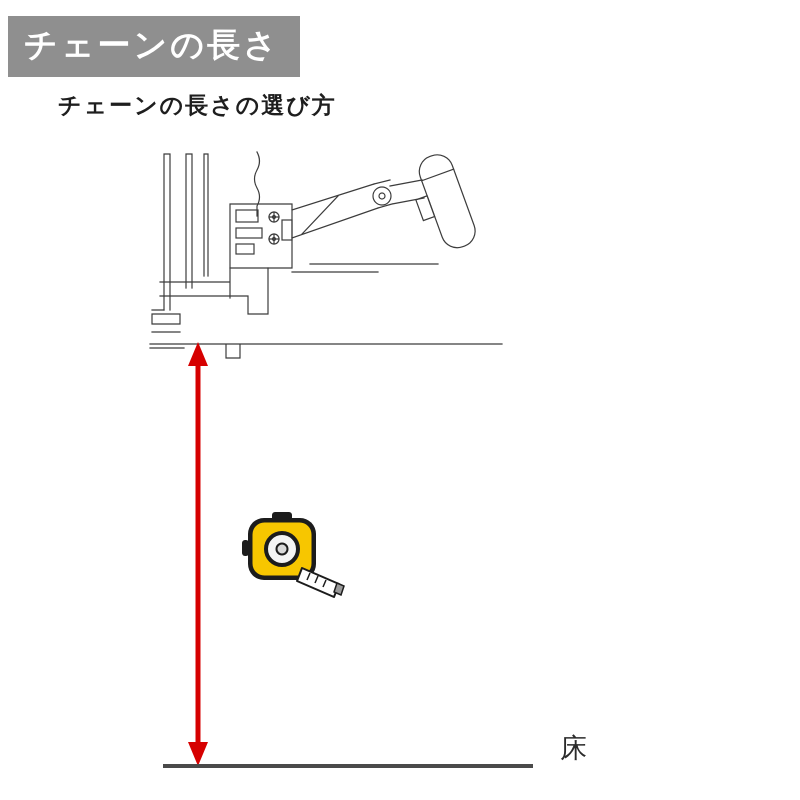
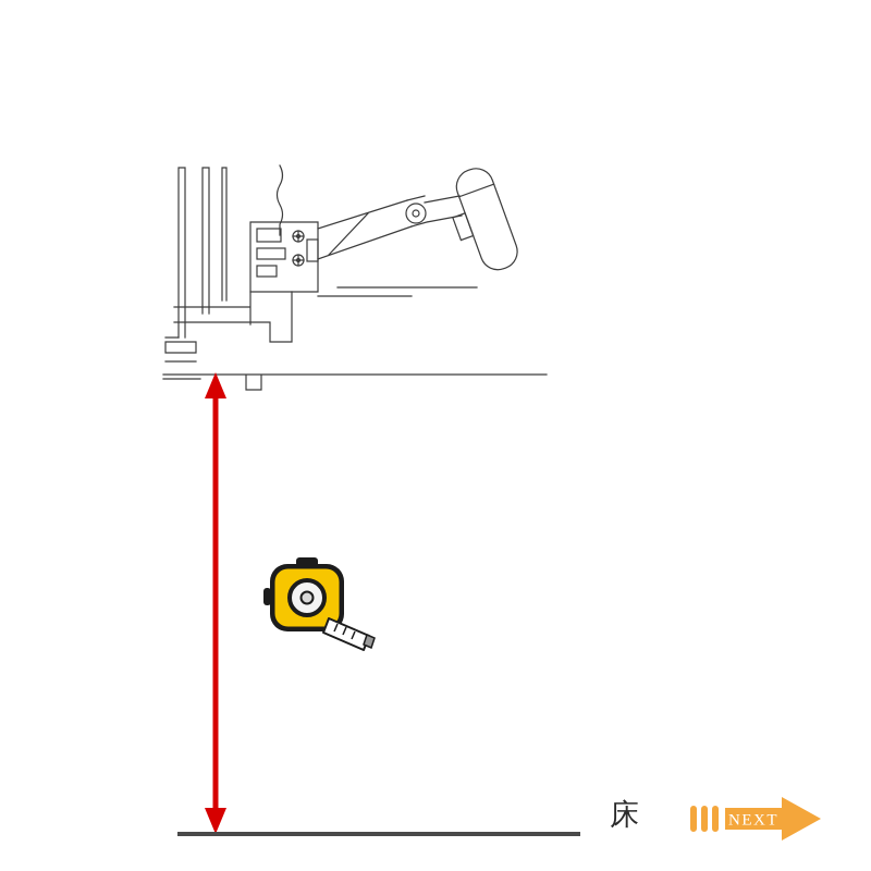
- チェーンの長さ
- チェーンの長さの選び方
  床
+ NEXT
